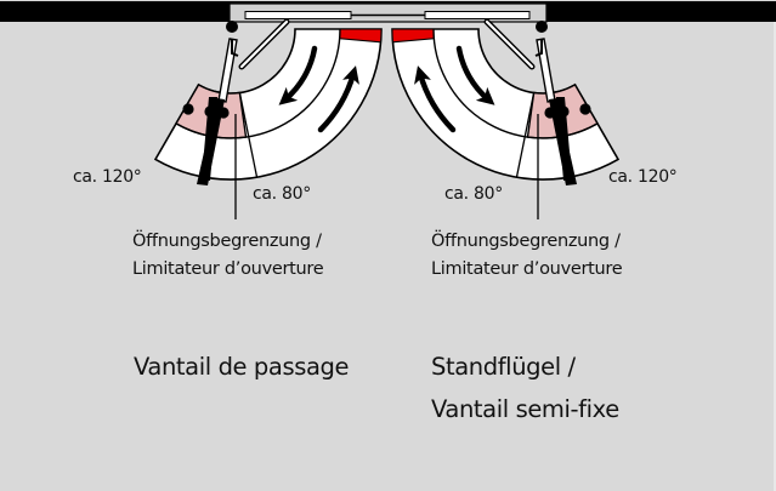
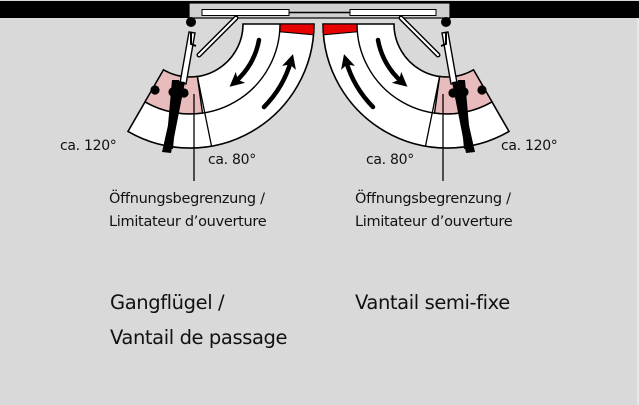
  ca. 120°
  ca. 80°
  Öffnungsbegrenzung /
  Limitateur d’ouverture
+ Gangflügel /
  Vantail de passage
  ca. 80°
  ca. 120°
  Öffnungsbegrenzung /
  Limitateur d’ouverture
- Standflügel /
  Vantail semi-fixe
